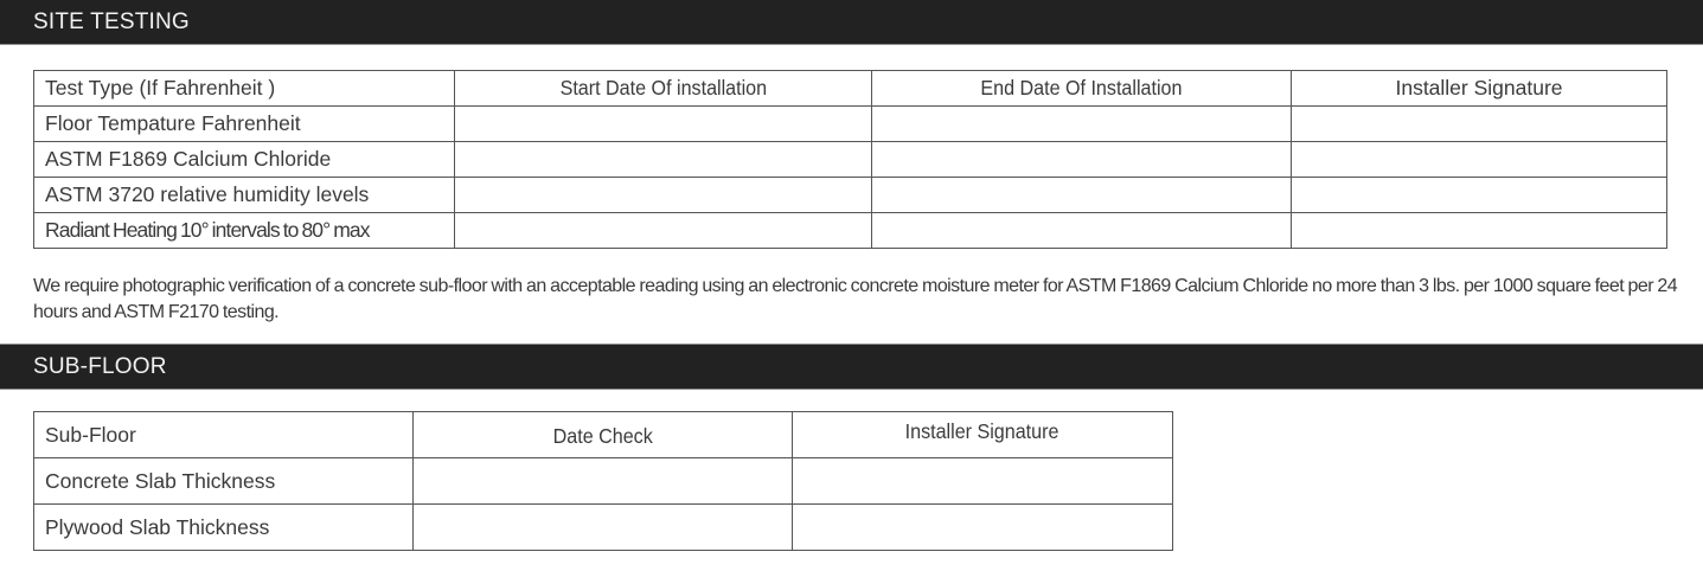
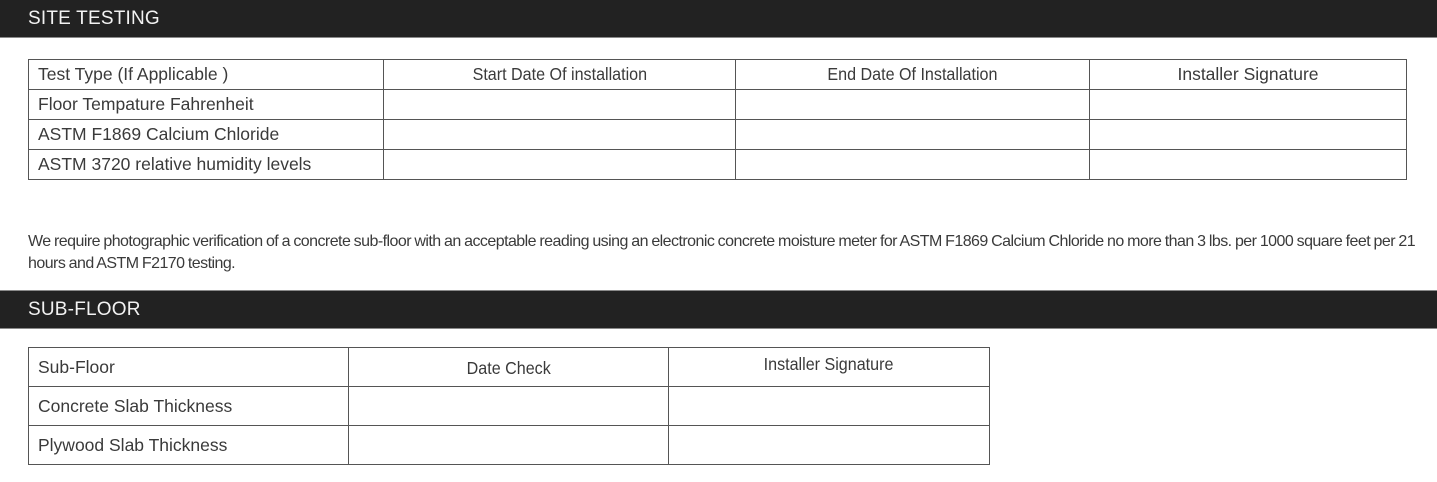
  SITE TESTING
- Test Type (If Fahrenheit )	Start Date Of installation	End Date Of Installation	Installer Signature
+ Test Type (If Applicable )	Start Date Of installation	End Date Of Installation	Installer Signature
  Floor Tempature Fahrenheit
  ASTM F1869 Calcium Chloride
  ASTM 3720 relative humidity levels
- Radiant Heating 10° intervals to 80° max
- We require photographic verification of a concrete sub-floor with an acceptable reading using an electronic concrete moisture meter for ASTM F1869 Calcium Chloride no more than 3 lbs. per 1000 square feet per 24 hours and ASTM F2170 testing.
+ We require photographic verification of a concrete sub-floor with an acceptable reading using an electronic concrete moisture meter for ASTM F1869 Calcium Chloride no more than 3 lbs. per 1000 square feet per 21 hours and ASTM F2170 testing.
  SUB-FLOOR
  Sub-Floor	Date Check	Installer Signature
  Concrete Slab Thickness
  Plywood Slab Thickness
